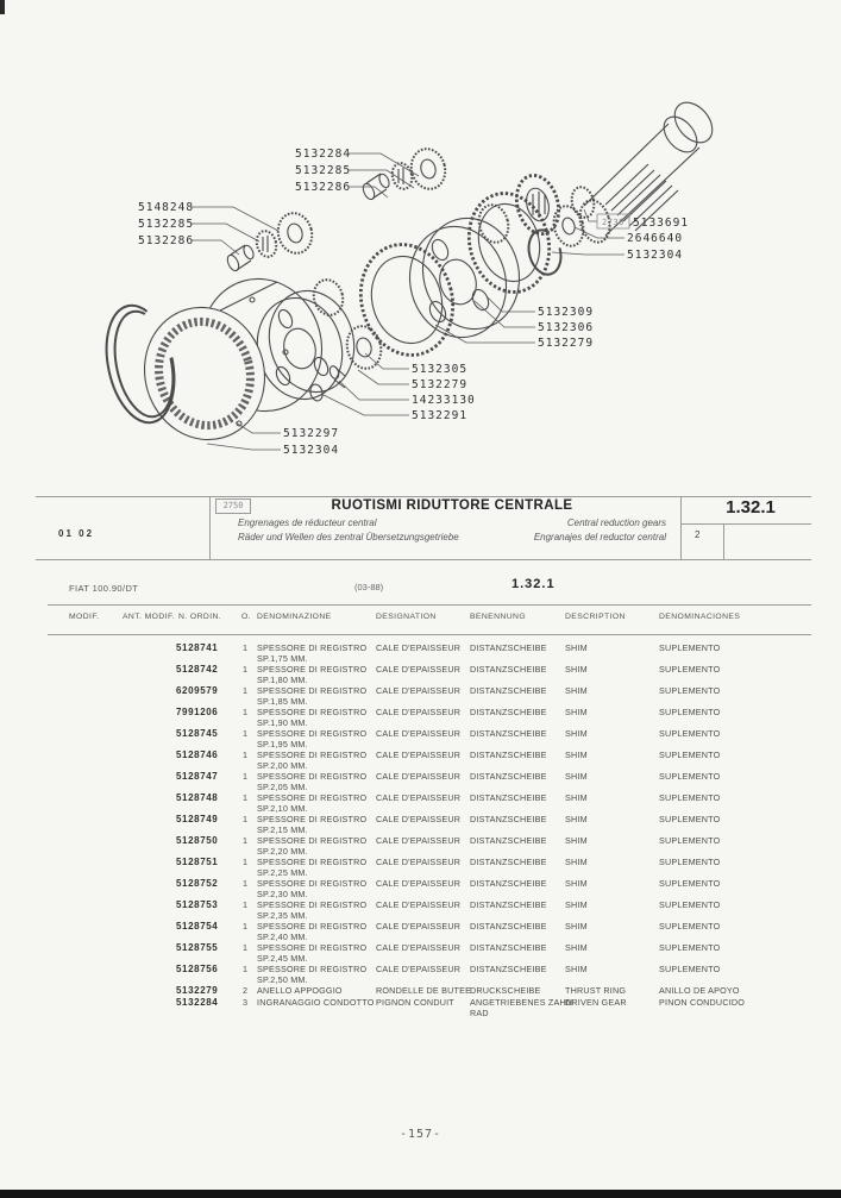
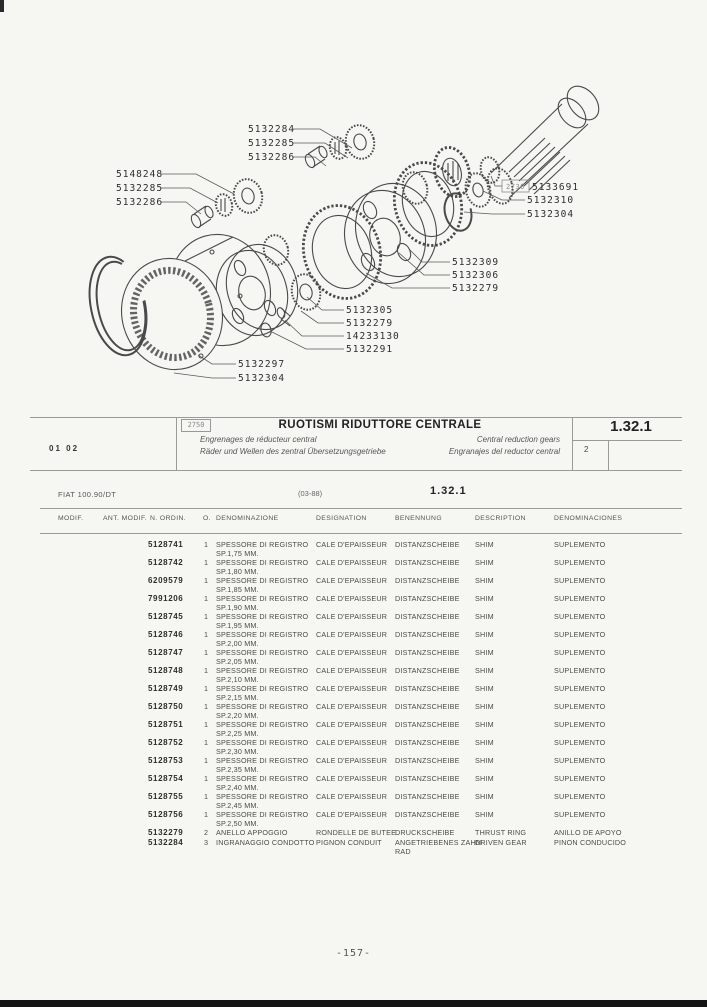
  5132284
  5132285
  5132286
  5148248
  5132285
  5132286
  2730
  5133691
- 2646640
+ 5132310
  5132304
  5132309
  5132306
  5132279
  5132305
  5132279
  14233130
  5132291
  5132297
  5132304
  01 02
  2750
  RUOTISMI RIDUTTORE CENTRALE
  Engrenages de réducteur central
  Räder und Wellen des zentral Übersetzungsgetriebe
  Central reduction gears
  Engranajes del reductor central
  1.32.1
  2
  FIAT 100.90/DT
  (03-88)
  1.32.1
  5128741
  1
  SPESSORE DI REGISTRO
  SP.1,75 MM.
  CALE D'EPAISSEUR
  DISTANZSCHEIBE
  SHIM
  SUPLEMENTO
  5128742
  1
  SPESSORE DI REGISTRO
  SP.1,80 MM.
  CALE D'EPAISSEUR
  DISTANZSCHEIBE
  SHIM
  SUPLEMENTO
  6209579
  1
  SPESSORE DI REGISTRO
  SP.1,85 MM.
  CALE D'EPAISSEUR
  DISTANZSCHEIBE
  SHIM
  SUPLEMENTO
  7991206
  1
  SPESSORE DI REGISTRO
  SP.1,90 MM.
  CALE D'EPAISSEUR
  DISTANZSCHEIBE
  SHIM
  SUPLEMENTO
  5128745
  1
  SPESSORE DI REGISTRO
  SP.1,95 MM.
  CALE D'EPAISSEUR
  DISTANZSCHEIBE
  SHIM
  SUPLEMENTO
  5128746
  1
  SPESSORE DI REGISTRO
  SP.2,00 MM.
  CALE D'EPAISSEUR
  DISTANZSCHEIBE
  SHIM
  SUPLEMENTO
  5128747
  1
  SPESSORE DI REGISTRO
  SP.2,05 MM.
  CALE D'EPAISSEUR
  DISTANZSCHEIBE
  SHIM
  SUPLEMENTO
  5128748
  1
  SPESSORE DI REGISTRO
  SP.2,10 MM.
  CALE D'EPAISSEUR
  DISTANZSCHEIBE
  SHIM
  SUPLEMENTO
  5128749
  1
  SPESSORE DI REGISTRO
  SP.2,15 MM.
  CALE D'EPAISSEUR
  DISTANZSCHEIBE
  SHIM
  SUPLEMENTO
  5128750
  1
  SPESSORE DI REGISTRO
  SP.2,20 MM.
  CALE D'EPAISSEUR
  DISTANZSCHEIBE
  SHIM
  SUPLEMENTO
  5128751
  1
  SPESSORE DI REGISTRO
  SP.2,25 MM.
  CALE D'EPAISSEUR
  DISTANZSCHEIBE
  SHIM
  SUPLEMENTO
  5128752
  1
  SPESSORE DI REGISTRO
  SP.2,30 MM.
  CALE D'EPAISSEUR
  DISTANZSCHEIBE
  SHIM
  SUPLEMENTO
  5128753
  1
  SPESSORE DI REGISTRO
  SP.2,35 MM.
  CALE D'EPAISSEUR
  DISTANZSCHEIBE
  SHIM
  SUPLEMENTO
  5128754
  1
  SPESSORE DI REGISTRO
  SP.2,40 MM.
  CALE D'EPAISSEUR
  DISTANZSCHEIBE
  SHIM
  SUPLEMENTO
  5128755
  1
  SPESSORE DI REGISTRO
  SP.2,45 MM.
  CALE D'EPAISSEUR
  DISTANZSCHEIBE
  SHIM
  SUPLEMENTO
  5128756
  1
  SPESSORE DI REGISTRO
  SP.2,50 MM.
  CALE D'EPAISSEUR
  DISTANZSCHEIBE
  SHIM
  SUPLEMENTO
  5132279
  2
  ANELLO APPOGGIO
  RONDELLE DE BUTEE
  DRUCKSCHEIBE
  THRUST RING
  ANILLO DE APOYO
  5132284
  3
  INGRANAGGIO CONDOTTO
  PIGNON CONDUIT
  ANGETRIEBENES ZAHN
  RAD
  DRIVEN GEAR
  PINON CONDUCIDO
  -157-
